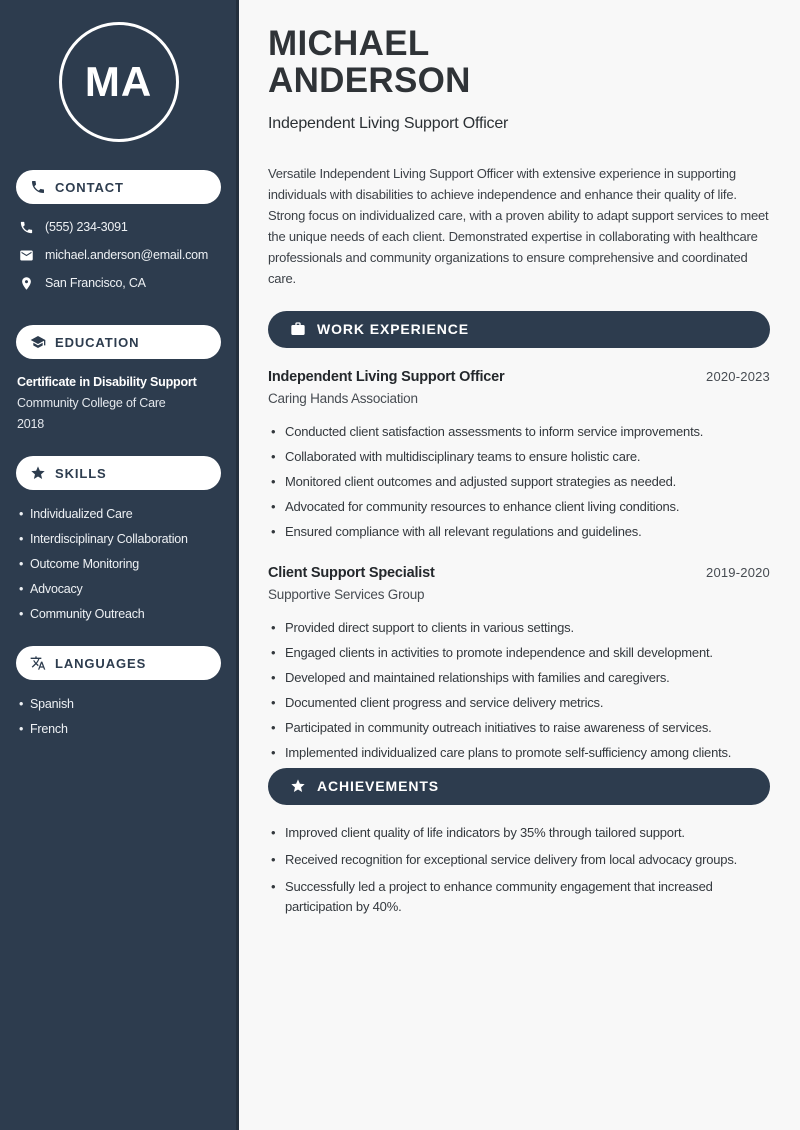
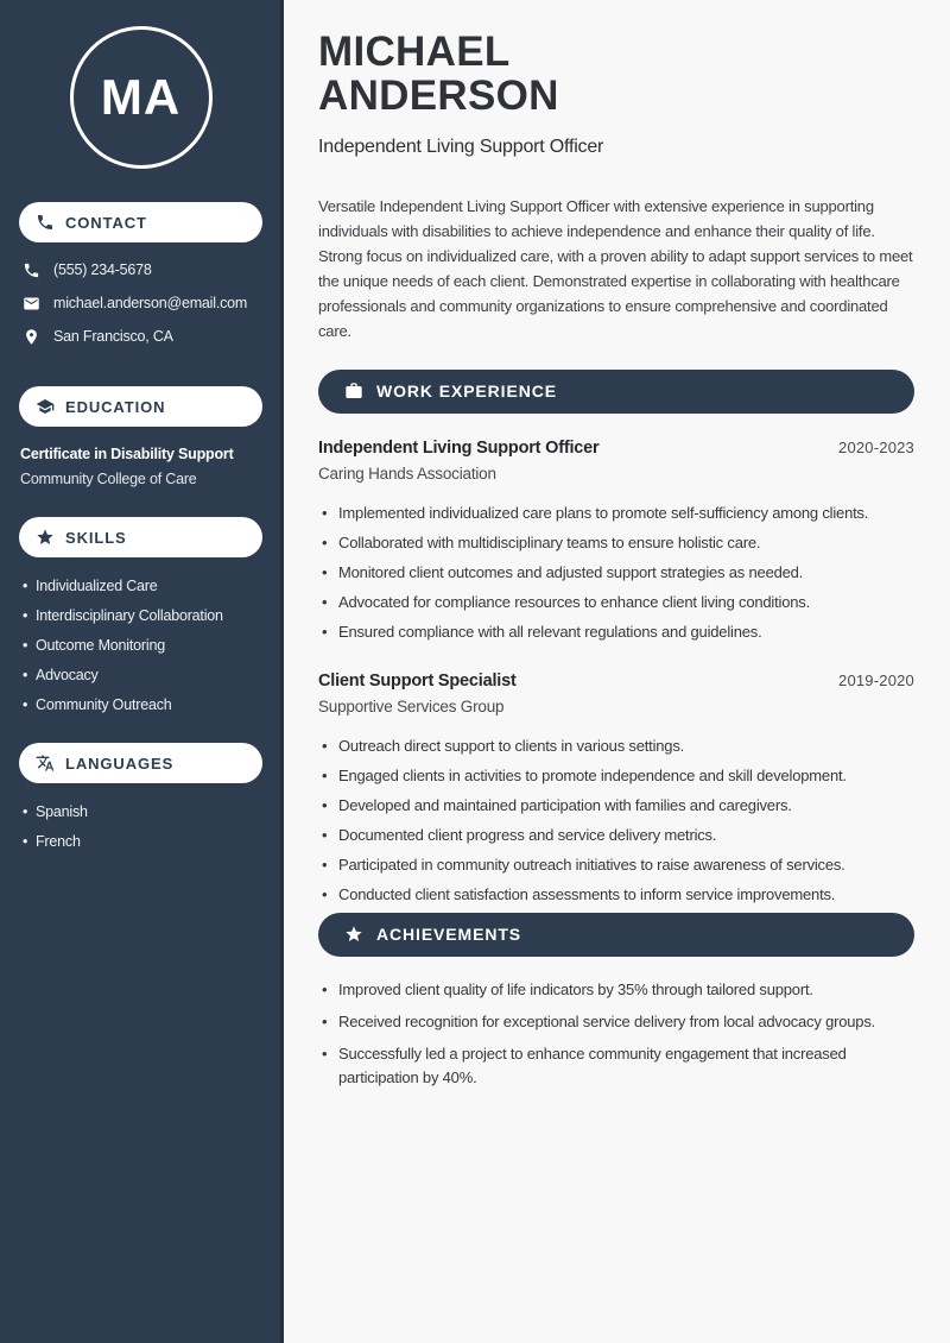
  MA
  CONTACT
- (555) 234-3091
+ (555) 234-5678
  michael.anderson@email.com
  San Francisco, CA
  EDUCATION
  Certificate in Disability Support
  Community College of Care
- 2018
  SKILLS
  Individualized Care
  Interdisciplinary Collaboration
  Outcome Monitoring
  Advocacy
  Community Outreach
  LANGUAGES
  Spanish
  French
  MICHAEL
  ANDERSON
  Independent Living Support Officer
  Versatile Independent Living Support Officer with extensive experience in supporting individuals with disabilities to achieve independence and enhance their quality of life. Strong focus on individualized care, with a proven ability to adapt support services to meet the unique needs of each client. Demonstrated expertise in collaborating with healthcare professionals and community organizations to ensure comprehensive and coordinated care.
  WORK EXPERIENCE
  Independent Living Support Officer
  2020-2023
  Caring Hands Association
- Conducted client satisfaction assessments to inform service improvements.
+ Implemented individualized care plans to promote self-sufficiency among clients.
  Collaborated with multidisciplinary teams to ensure holistic care.
  Monitored client outcomes and adjusted support strategies as needed.
- Advocated for community resources to enhance client living conditions.
+ Advocated for compliance resources to enhance client living conditions.
  Ensured compliance with all relevant regulations and guidelines.
  Client Support Specialist
  2019-2020
  Supportive Services Group
- Provided direct support to clients in various settings.
+ Outreach direct support to clients in various settings.
  Engaged clients in activities to promote independence and skill development.
- Developed and maintained relationships with families and caregivers.
+ Developed and maintained participation with families and caregivers.
  Documented client progress and service delivery metrics.
  Participated in community outreach initiatives to raise awareness of services.
- Implemented individualized care plans to promote self-sufficiency among clients.
+ Conducted client satisfaction assessments to inform service improvements.
  ACHIEVEMENTS
  Improved client quality of life indicators by 35% through tailored support.
  Received recognition for exceptional service delivery from local advocacy groups.
  Successfully led a project to enhance community engagement that increased participation by 40%.
